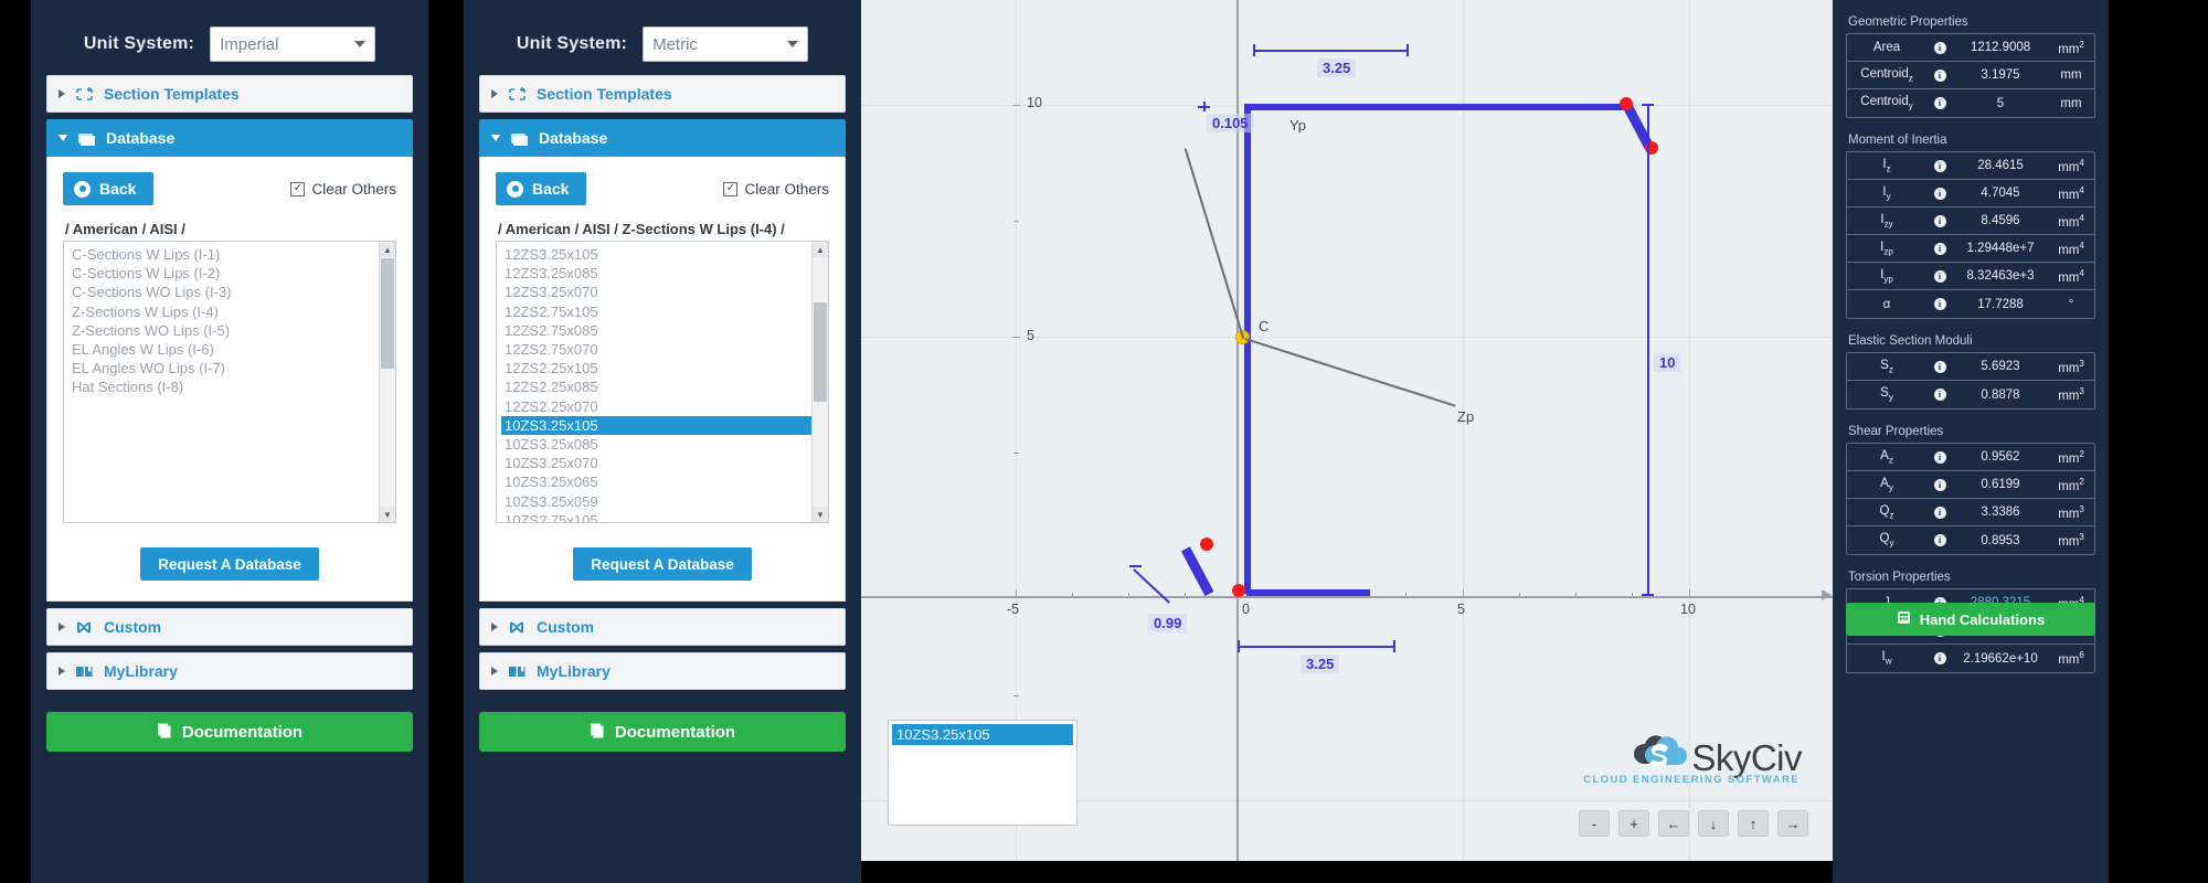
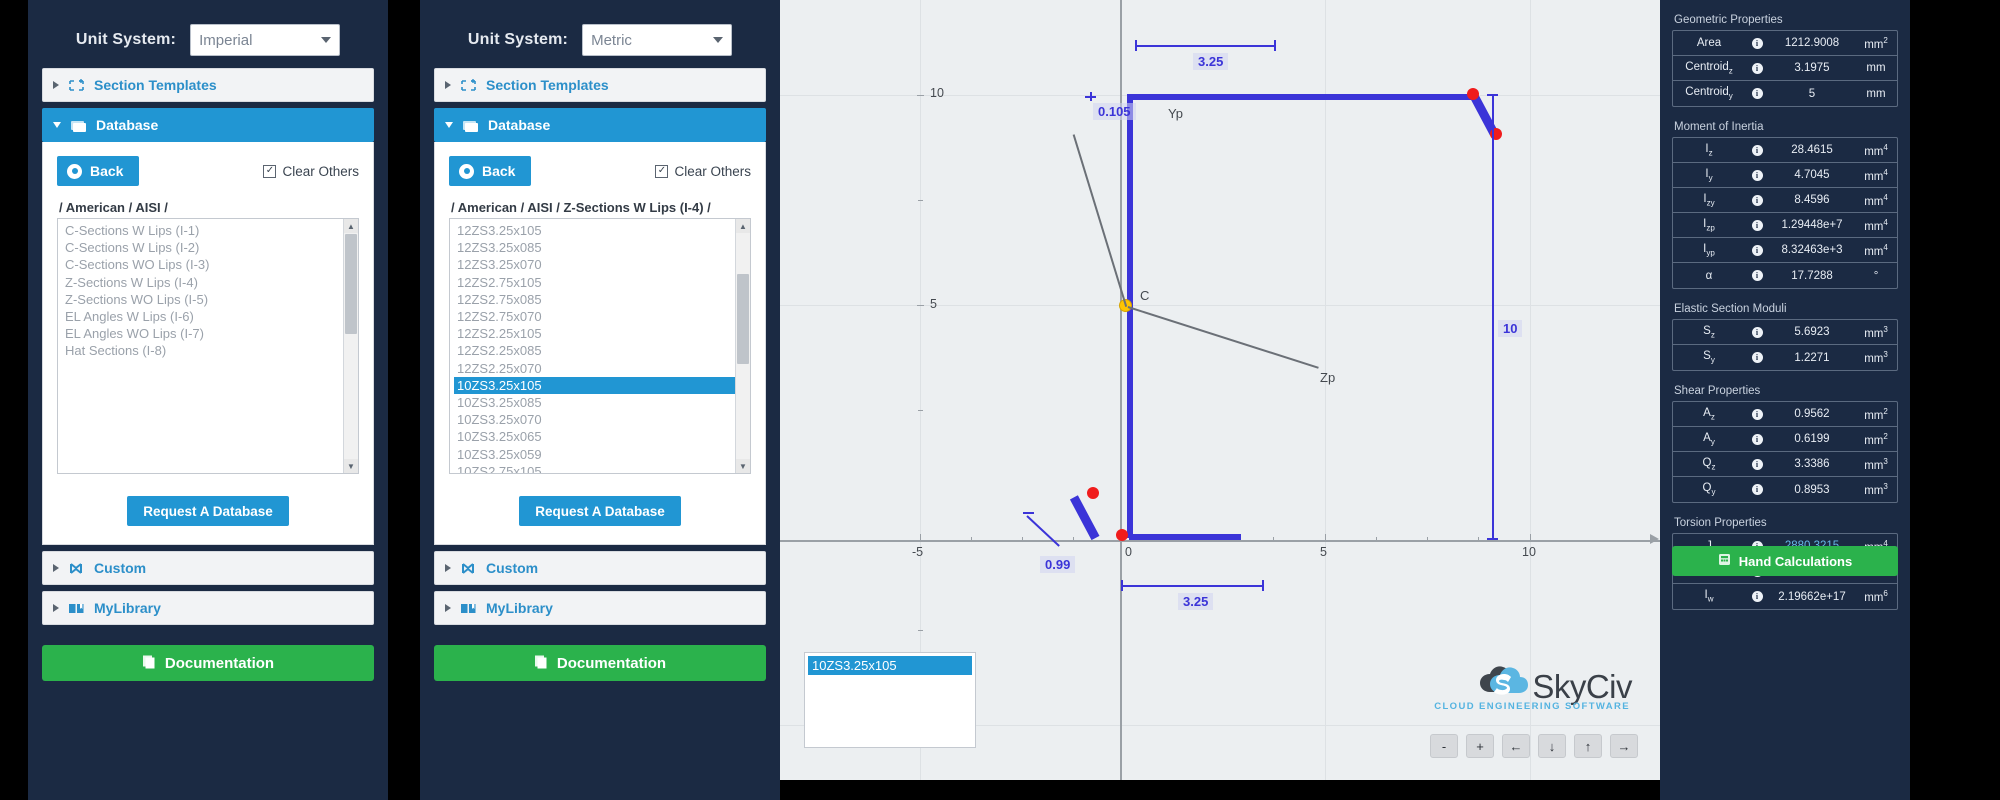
  Unit System:
  Imperial
  Section Templates
  Database
  Back
  ✓
  Clear Others
  / American / AISI /
  C-Sections W Lips (I-1)
  C-Sections W Lips (I-2)
  C-Sections WO Lips (I-3)
  Z-Sections W Lips (I-4)
  Z-Sections WO Lips (I-5)
  EL Angles W Lips (I-6)
  EL Angles WO Lips (I-7)
  Hat Sections (I-8)
  ▲
  ▼
  Request A Database
  Custom
  MyLibrary
  Documentation
  Unit System:
  Metric
  Section Templates
  Database
  Back
  ✓
  Clear Others
  / American / AISI / Z-Sections W Lips (I-4) /
  12ZS3.25x105
  12ZS3.25x085
  12ZS3.25x070
  12ZS2.75x105
  12ZS2.75x085
  12ZS2.75x070
  12ZS2.25x105
  12ZS2.25x085
  12ZS2.25x070
  10ZS3.25x105
  10ZS3.25x085
  10ZS3.25x070
  10ZS3.25x065
  10ZS3.25x059
  10ZS2.75x105
  ▲
  ▼
  Request A Database
  Custom
  MyLibrary
  Documentation
  10
  5
  -5
  0
  5
  10
  Yp
  Zp
  C
  3.25
  0.105
  0.99
  3.25
  10
  10ZS3.25x105
  SkyCiv
  CLOUD ENGINEERING SOFTWARE
  -
  +
  ←
  ↓
  ↑
  →
  Geometric Properties
  Area
  i
  1212.9008
  mm2
  Centroidz
  i
  3.1975
  mm
  Centroidy
  i
  5
  mm
  Moment of Inertia
  Iz
  i
  28.4615
  mm4
  Iy
  i
  4.7045
  mm4
  Izy
  i
  8.4596
  mm4
  Izp
  i
  1.29448e+7
  mm4
  Iyp
  i
  8.32463e+3
  mm4
  α
  i
  17.7288
  °
  Elastic Section Moduli
  Sz
  i
  5.6923
  mm3
  Sy
  i
- 0.8878
+ 1.2271
  mm3
  Shear Properties
  Az
  i
  0.9562
  mm2
  Ay
  i
  0.6199
  mm2
  Qz
  i
  3.3386
  mm3
  Qy
  i
  0.8953
  mm3
  Torsion Properties
  Iw
  i
- 2.19662e+10
+ 2.19662e+17
  mm6
  Hand Calculations
